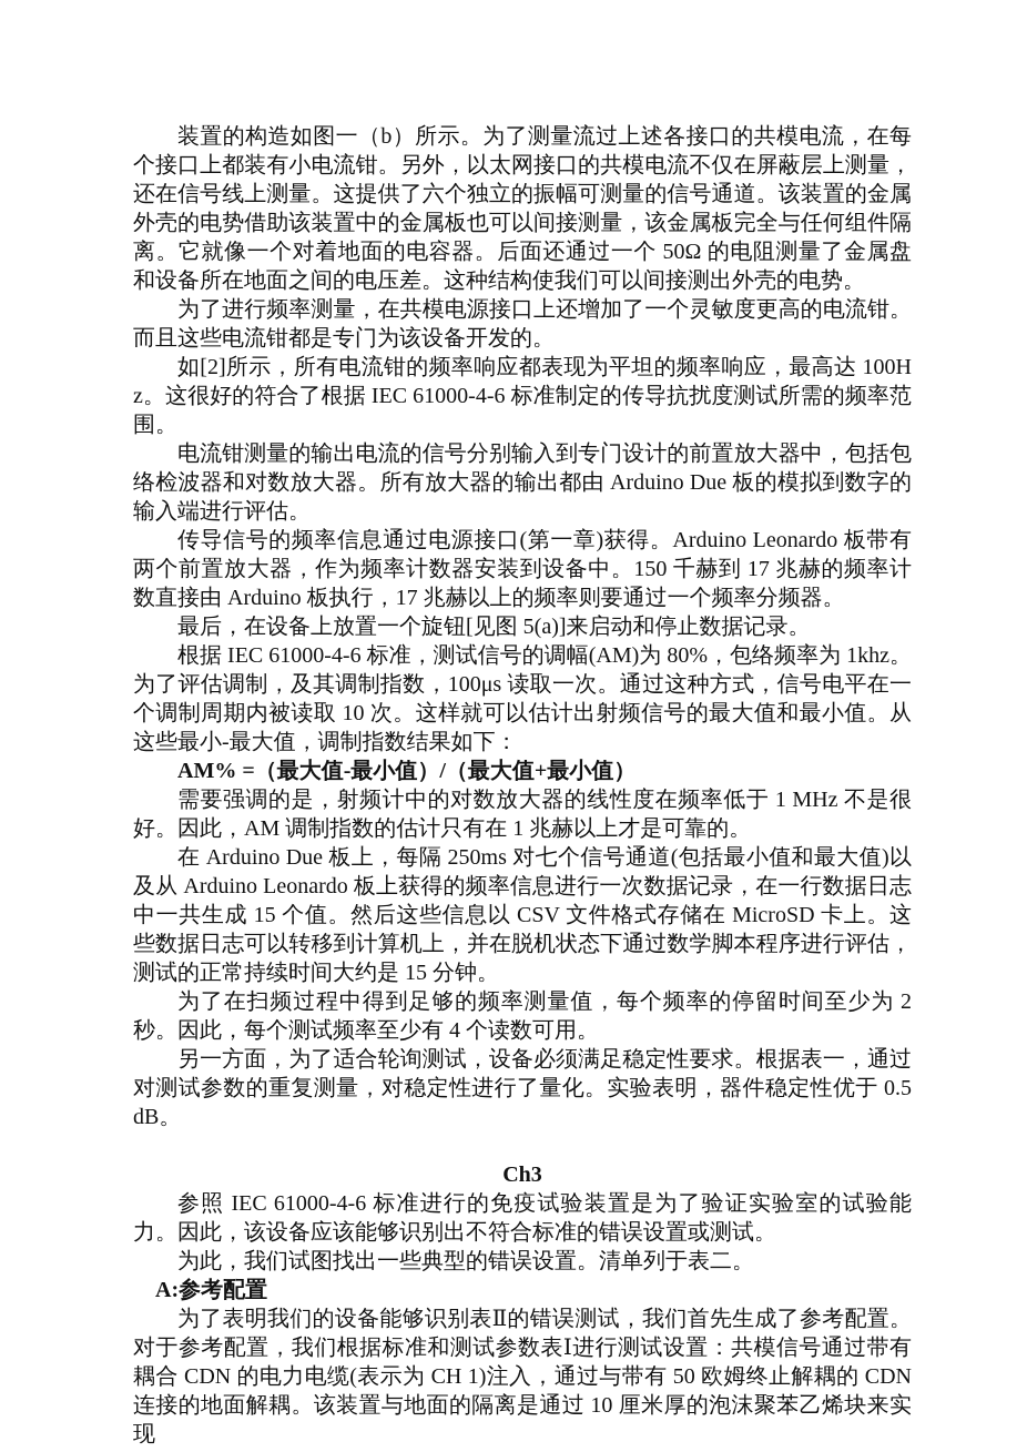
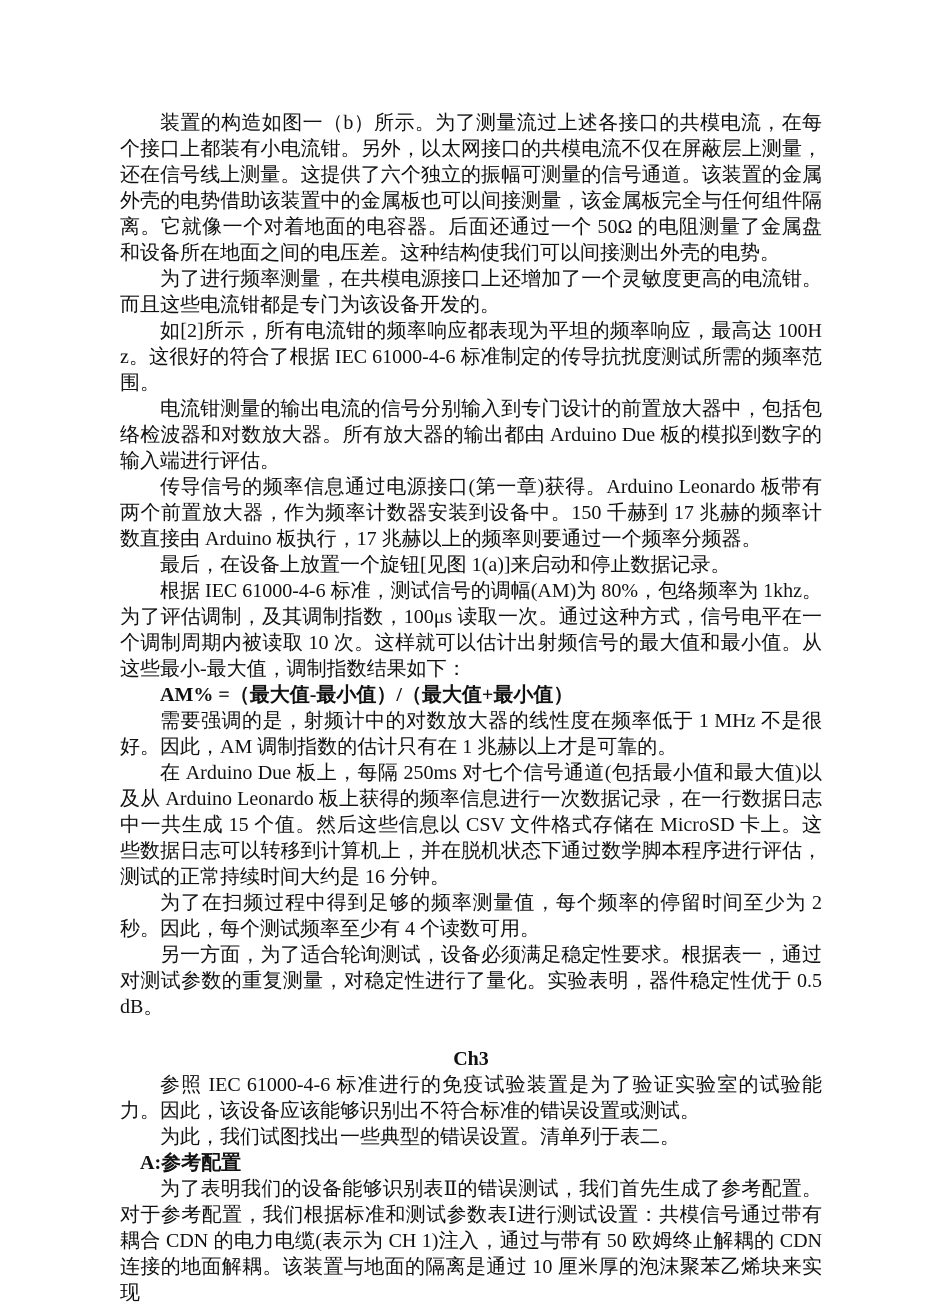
  装置的构造如图一（b）所示。为了测量流过上述各接口的共模电流，在每个接口上都装有小电流钳。另外，以太网接口的共模电流不仅在屏蔽层上测量，还在信号线上测量。这提供了六个独立的振幅可测量的信号通道。该装置的金属外壳的电势借助该装置中的金属板也可以间接测量，该金属板完全与任何组件隔离。它就像一个对着地面的电容器。后面还通过一个 50Ω 的电阻测量了金属盘和设备所在地面之间的电压差。这种结构使我们可以间接测出外壳的电势。
  为了进行频率测量，在共模电源接口上还增加了一个灵敏度更高的电流钳。而且这些电流钳都是专门为该设备开发的。
  如[2]所示，所有电流钳的频率响应都表现为平坦的频率响应，最高达 100Hz。这很好的符合了根据 IEC 61000-4-6 标准制定的传导抗扰度测试所需的频率范围。
  电流钳测量的输出电流的信号分别输入到专门设计的前置放大器中，包括包络检波器和对数放大器。所有放大器的输出都由 Arduino Due 板的模拟到数字的输入端进行评估。
  传导信号的频率信息通过电源接口(第一章)获得。Arduino Leonardo 板带有两个前置放大器，作为频率计数器安装到设备中。150 千赫到 17 兆赫的频率计数直接由 Arduino 板执行，17 兆赫以上的频率则要通过一个频率分频器。
- 最后，在设备上放置一个旋钮[见图 5(a)]来启动和停止数据记录。
+ 最后，在设备上放置一个旋钮[见图 1(a)]来启动和停止数据记录。
  根据 IEC 61000-4-6 标准，测试信号的调幅(AM)为 80%，包络频率为 1khz。为了评估调制，及其调制指数，100μs 读取一次。通过这种方式，信号电平在一个调制周期内被读取 10 次。这样就可以估计出射频信号的最大值和最小值。从这些最小-最大值，调制指数结果如下：
  AM% =（最大值-最小值）/（最大值+最小值）
  需要强调的是，射频计中的对数放大器的线性度在频率低于 1 MHz 不是很好。因此，AM 调制指数的估计只有在 1 兆赫以上才是可靠的。
- 在 Arduino Due 板上，每隔 250ms 对七个信号通道(包括最小值和最大值)以及从 Arduino Leonardo 板上获得的频率信息进行一次数据记录，在一行数据日志中一共生成 15 个值。然后这些信息以 CSV 文件格式存储在 MicroSD 卡上。这些数据日志可以转移到计算机上，并在脱机状态下通过数学脚本程序进行评估，测试的正常持续时间大约是 15 分钟。
+ 在 Arduino Due 板上，每隔 250ms 对七个信号通道(包括最小值和最大值)以及从 Arduino Leonardo 板上获得的频率信息进行一次数据记录，在一行数据日志中一共生成 15 个值。然后这些信息以 CSV 文件格式存储在 MicroSD 卡上。这些数据日志可以转移到计算机上，并在脱机状态下通过数学脚本程序进行评估，测试的正常持续时间大约是 16 分钟。
  为了在扫频过程中得到足够的频率测量值，每个频率的停留时间至少为 2 秒。因此，每个测试频率至少有 4 个读数可用。
  另一方面，为了适合轮询测试，设备必须满足稳定性要求。根据表一，通过对测试参数的重复测量，对稳定性进行了量化。实验表明，器件稳定性优于 0.5 dB。
  Ch3
  参照 IEC 61000-4-6 标准进行的免疫试验装置是为了验证实验室的试验能力。因此，该设备应该能够识别出不符合标准的错误设置或测试。
  为此，我们试图找出一些典型的错误设置。清单列于表二。
  A:参考配置
  为了表明我们的设备能够识别表Ⅱ的错误测试，我们首先生成了参考配置。对于参考配置，我们根据标准和测试参数表Ⅰ进行测试设置：共模信号通过带有耦合 CDN 的电力电缆(表示为 CH 1)注入，通过与带有 50 欧姆终止解耦的 CDN 连接的地面解耦。该装置与地面的隔离是通过 10 厘米厚的泡沫聚苯乙烯块来实现
